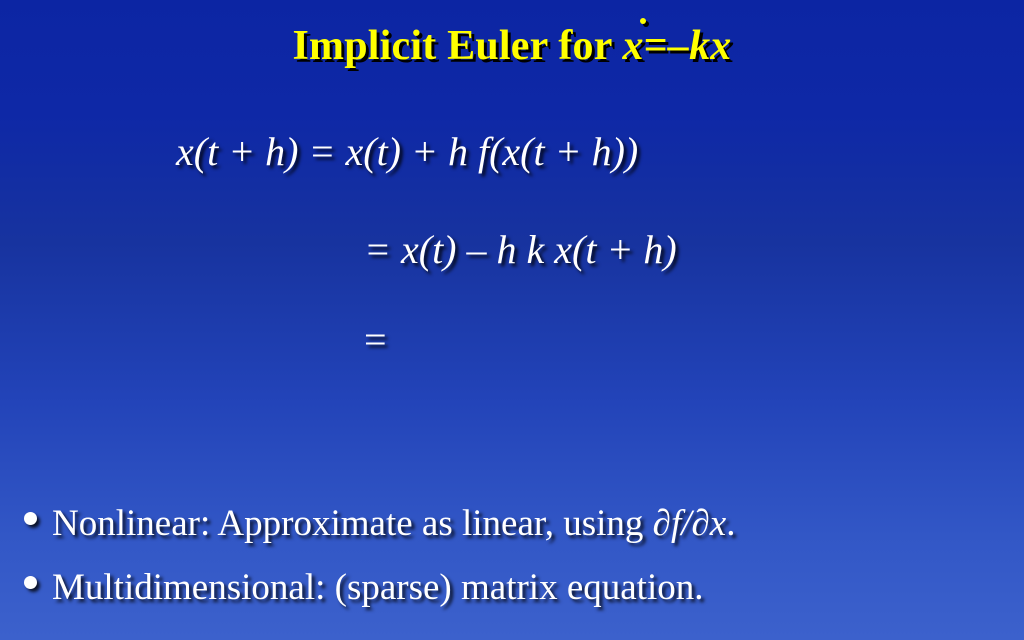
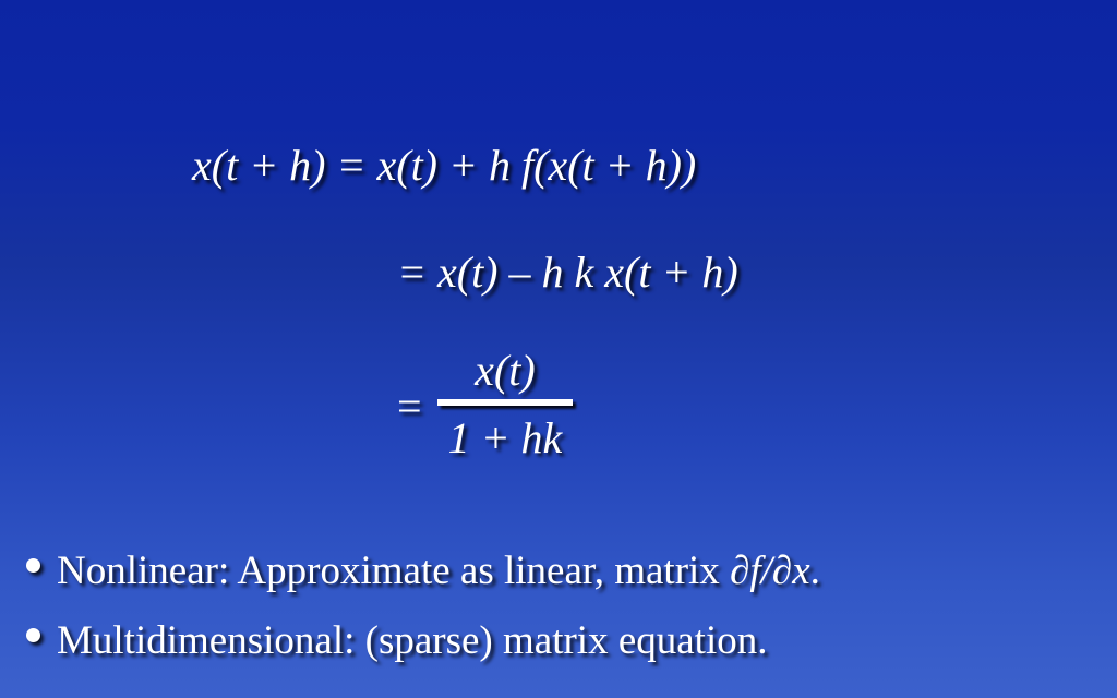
- Implicit Euler for x=–kx
  x(t + h) = x(t) + h f(x(t + h))
  = x(t) – h k x(t + h)
  =
+ x(t)
+ 1 + hk
- Nonlinear: Approximate as linear, using ∂f/∂x.
+ Nonlinear: Approximate as linear, matrix ∂f/∂x.
  Multidimensional: (sparse) matrix equation.
